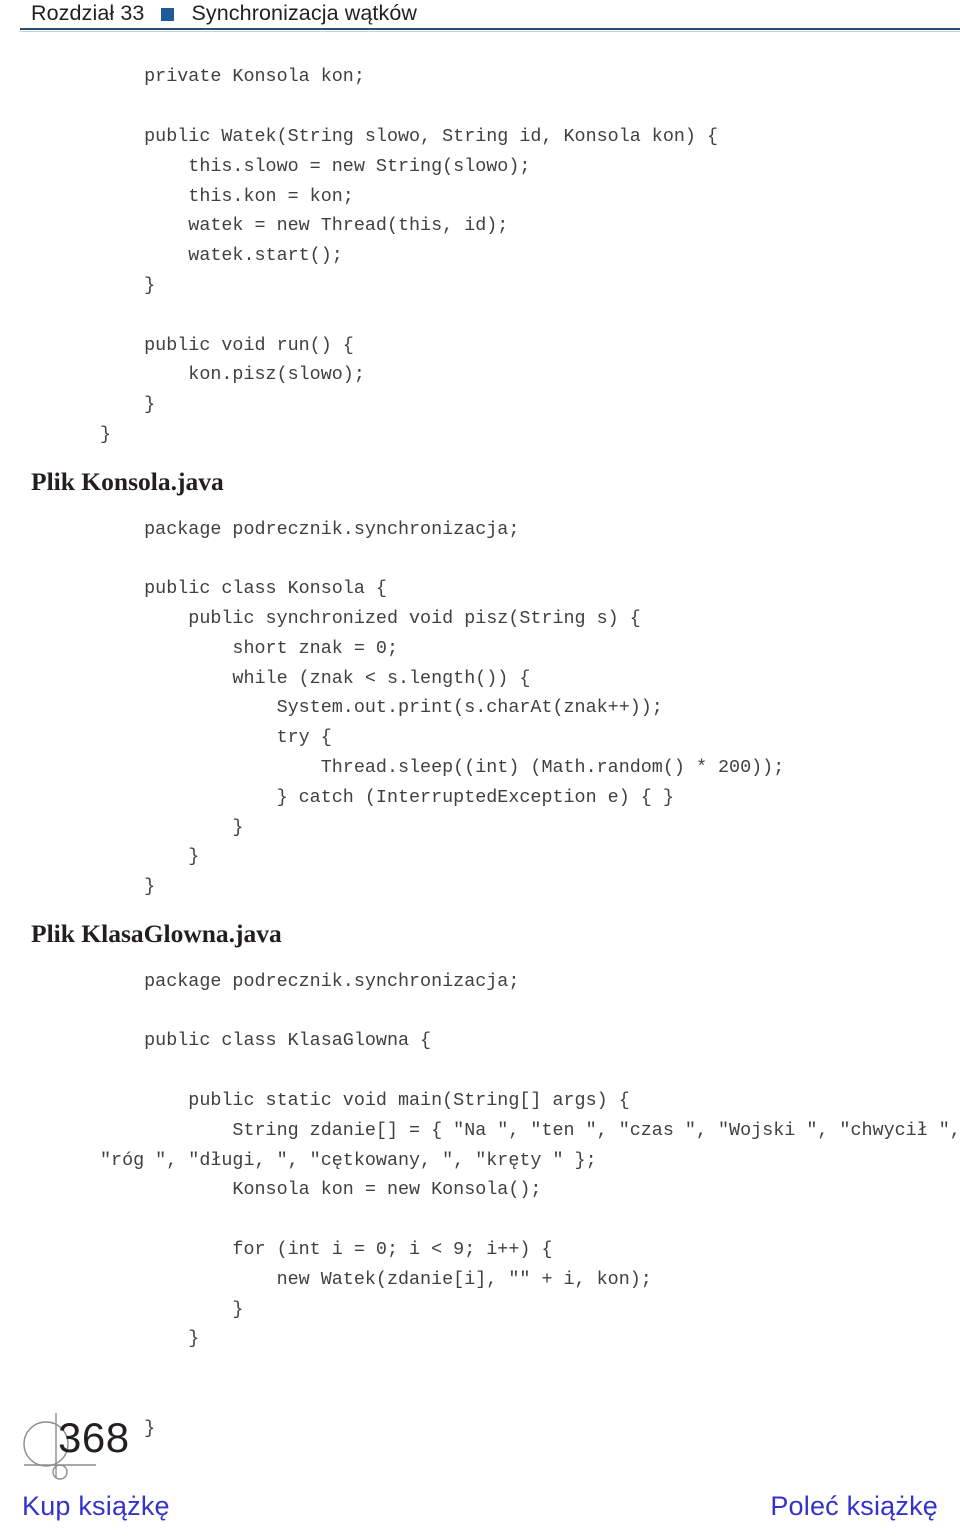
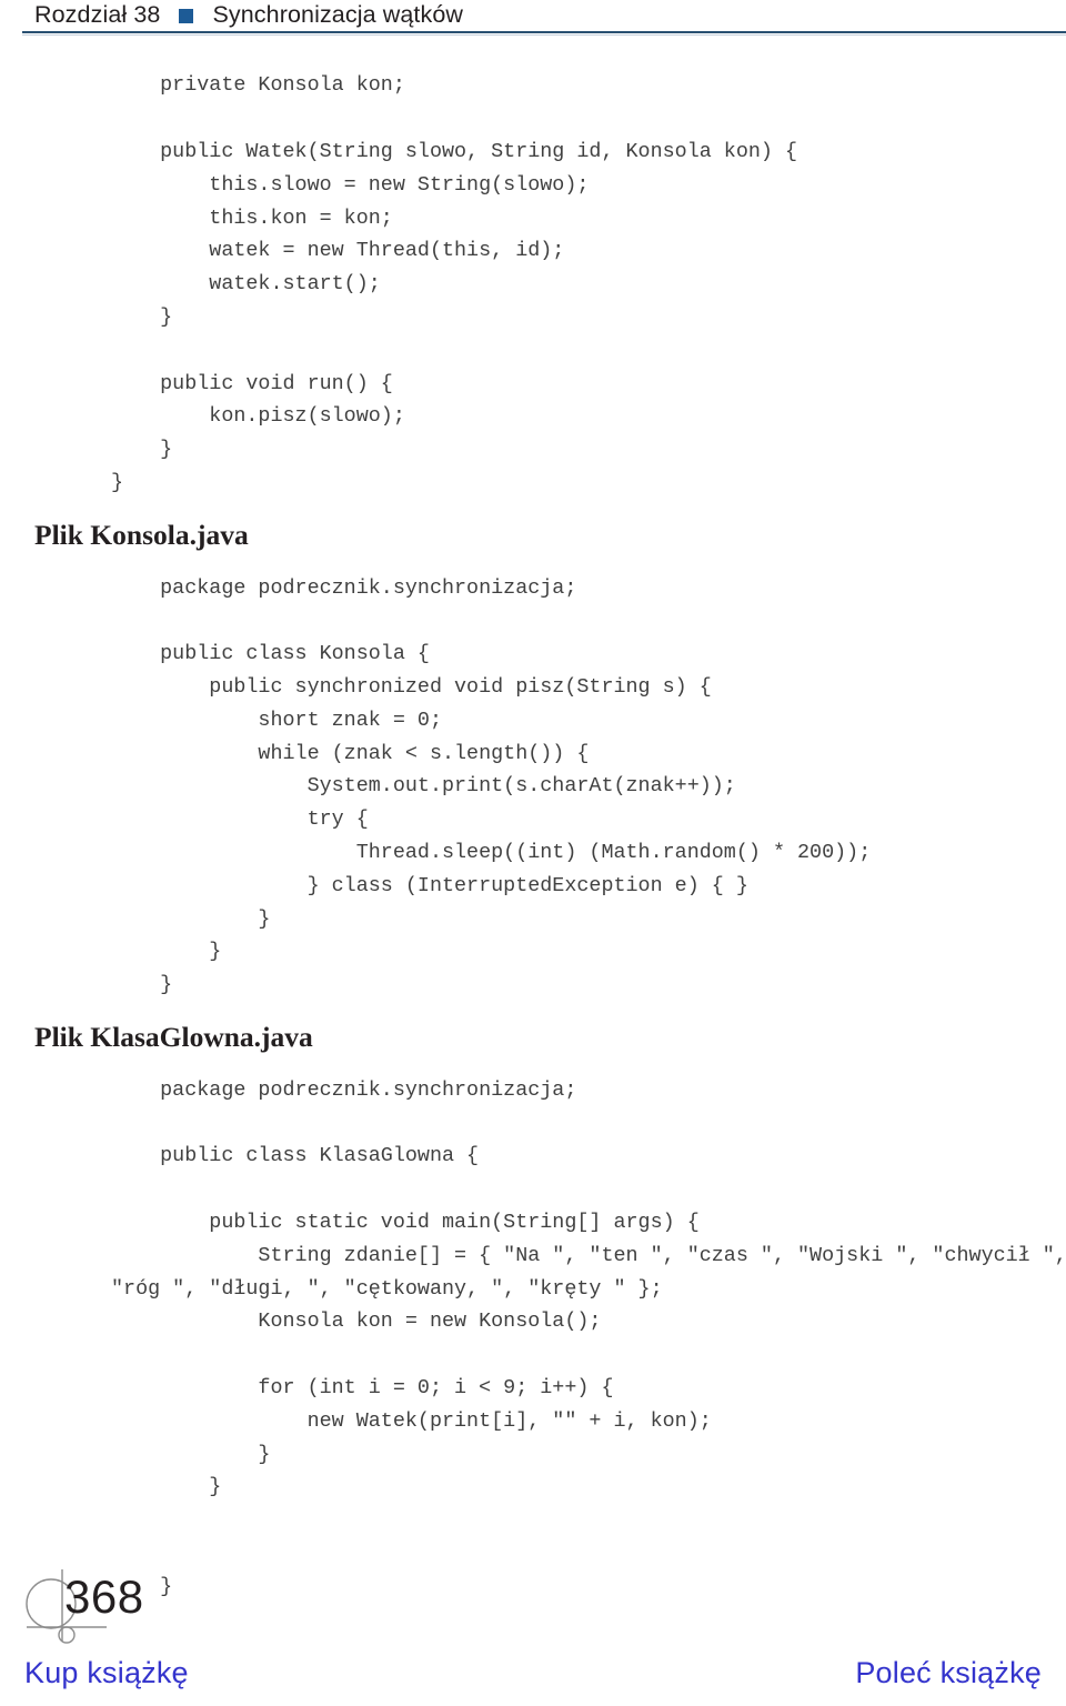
- Rozdział 33
+ Rozdział 38
  Synchronizacja wątków
  private Konsola kon;
  public Watek(String slowo, String id, Konsola kon) {
  this.slowo = new String(slowo);
  this.kon = kon;
  watek = new Thread(this, id);
  watek.start();
  }
  public void run() {
  kon.pisz(slowo);
  }
  }
  Plik Konsola.java
  package podrecznik.synchronizacja;
  public class Konsola {
  public synchronized void pisz(String s) {
  short znak = 0;
  while (znak < s.length()) {
  System.out.print(s.charAt(znak++));
  try {
  Thread.sleep((int) (Math.random() * 200));
- } catch (InterruptedException e) { }
+ } class (InterruptedException e) { }
  }
  }
  }
  Plik KlasaGlowna.java
  package podrecznik.synchronizacja;
  public class KlasaGlowna {
  public static void main(String[] args) {
  String zdanie[] = { "Na ", "ten ", "czas ", "Wojski ", "chwycił ",
  "róg ", "długi, ", "cętkowany, ", "kręty " };
  Konsola kon = new Konsola();
  for (int i = 0; i < 9; i++) {
- new Watek(zdanie[i], "" + i, kon);
+ new Watek(print[i], "" + i, kon);
  }
  }
  }
  368
  Kup książkę
  Poleć książkę
